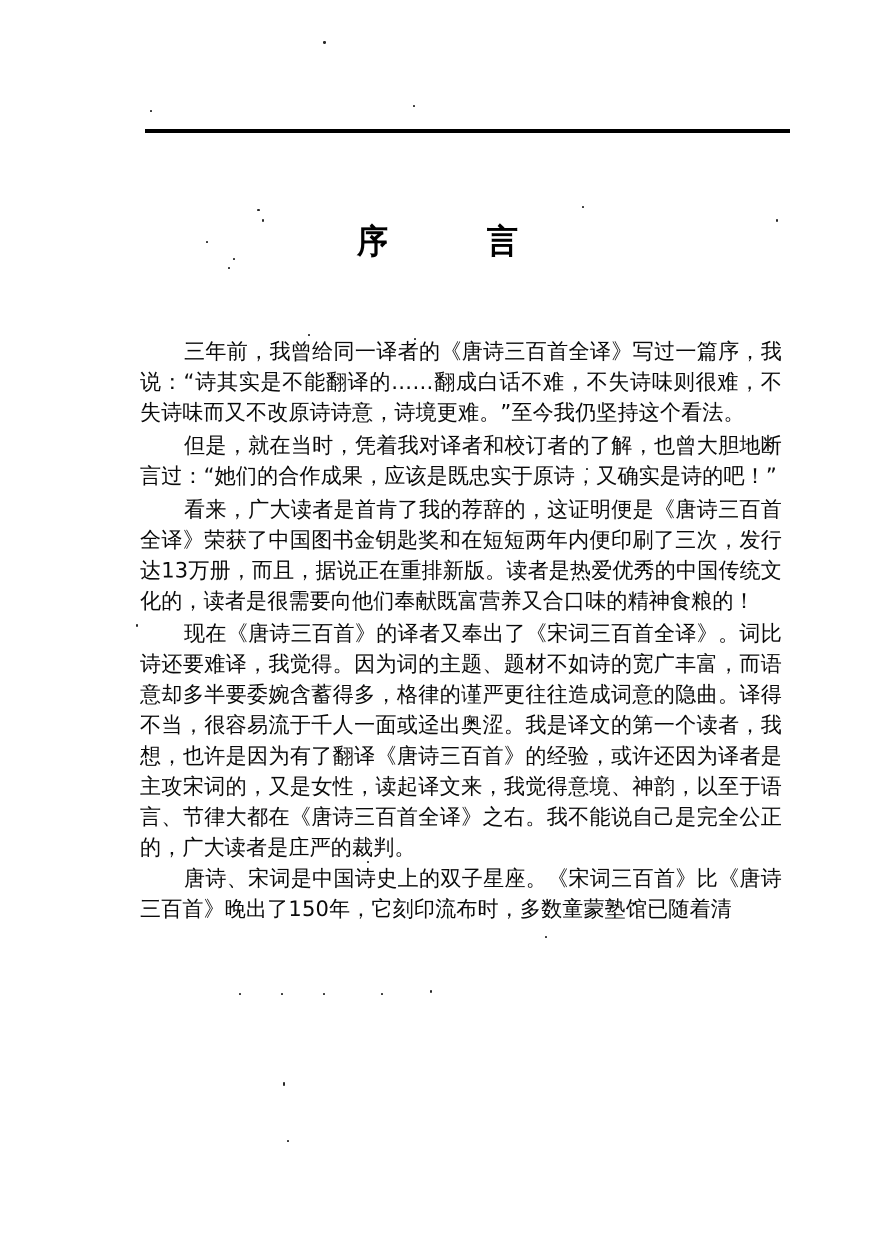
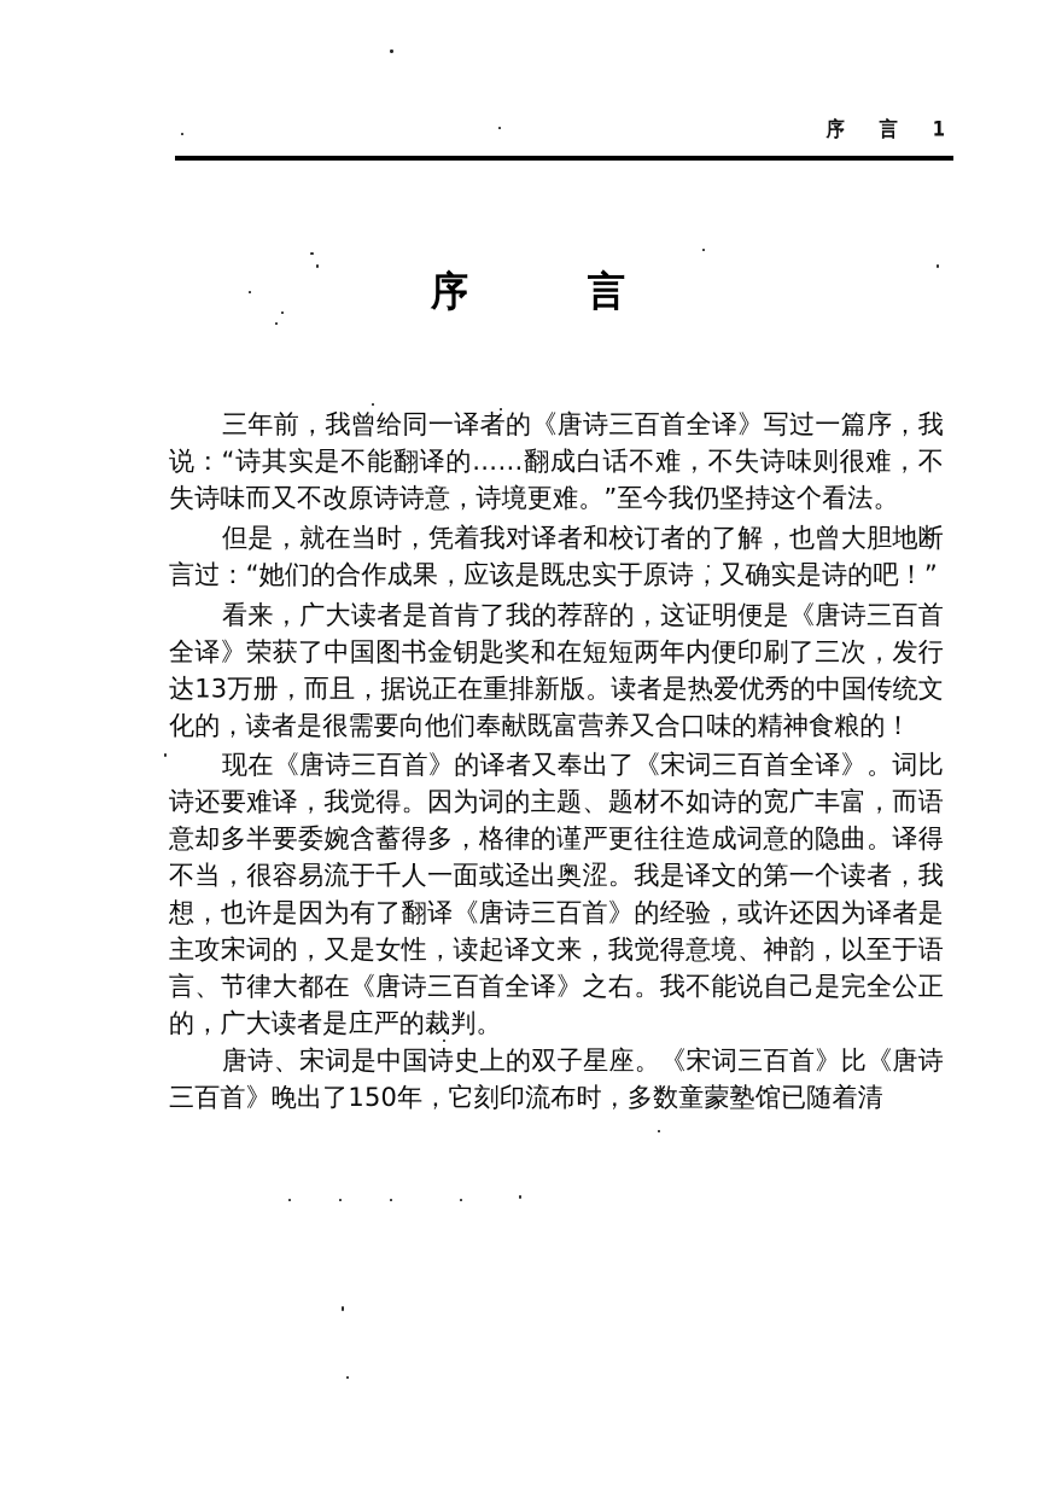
+ 序 言 1
  序 言
  三年前，我曾给同一译者的《唐诗三百首全译》写过一篇序，我说：“诗其实是不能翻译的……翻成白话不难，不失诗味则很难，不失诗味而又不改原诗诗意，诗境更难。”至今我仍坚持这个看法。
  但是，就在当时，凭着我对译者和校订者的了解，也曾大胆地断言过：“她们的合作成果，应该是既忠实于原诗，又确实是诗的吧！”
  看来，广大读者是首肯了我的荐辞的，这证明便是《唐诗三百首全译》荣获了中国图书金钥匙奖和在短短两年内便印刷了三次，发行达13万册，而且，据说正在重排新版。读者是热爱优秀的中国传统文化的，读者是很需要向他们奉献既富营养又合口味的精神食粮的！
  现在《唐诗三百首》的译者又奉出了《宋词三百首全译》。词比诗还要难译，我觉得。因为词的主题、题材不如诗的宽广丰富，而语意却多半要委婉含蓄得多，格律的谨严更往往造成词意的隐曲。译得不当，很容易流于千人一面或迳出奥涩。我是译文的第一个读者，我想，也许是因为有了翻译《唐诗三百首》的经验，或许还因为译者是主攻宋词的，又是女性，读起译文来，我觉得意境、神韵，以至于语言、节律大都在《唐诗三百首全译》之右。我不能说自己是完全公正的，广大读者是庄严的裁判。
  唐诗、宋词是中国诗史上的双子星座。《宋词三百首》比《唐诗三百首》晚出了150年，它刻印流布时，多数童蒙塾馆已随着清
